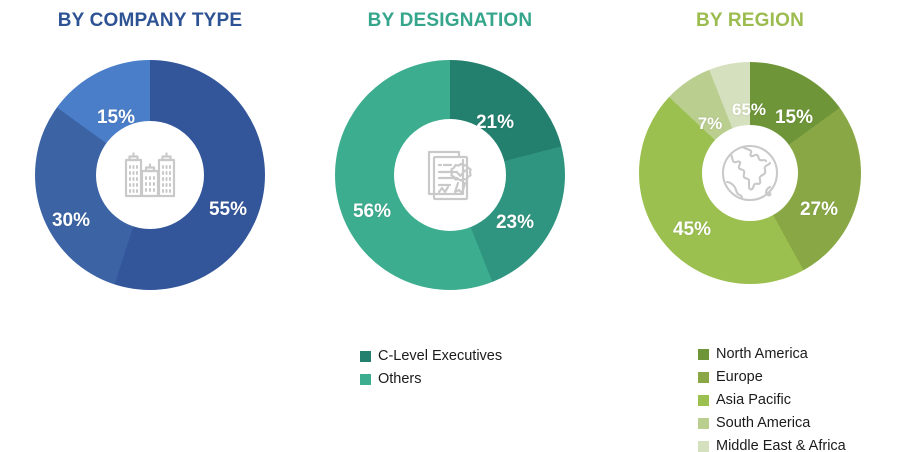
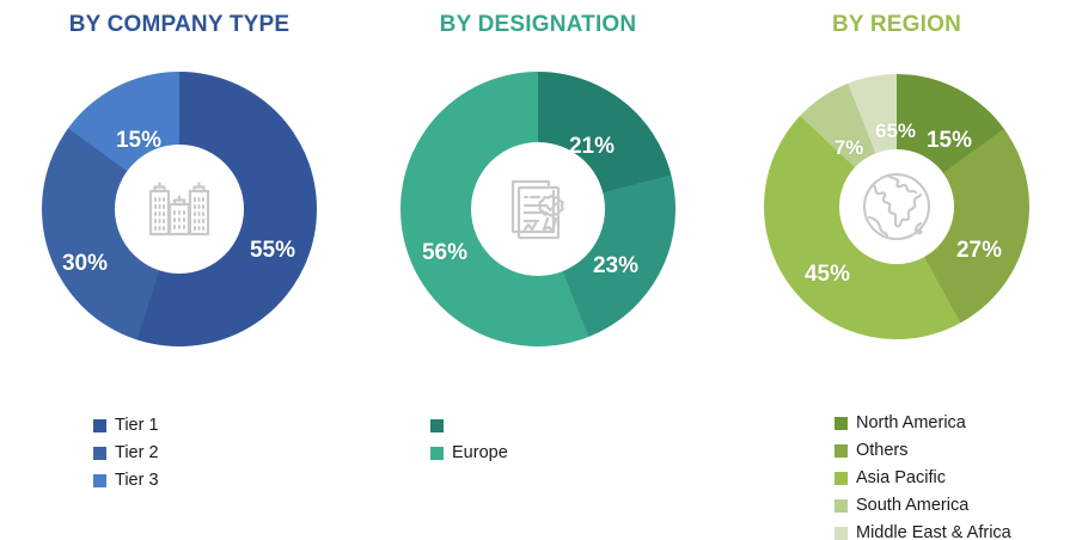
  BY COMPANY TYPE
  55%
  30%
  15%
+ Tier 1
+ Tier 2
+ Tier 3
  BY DESIGNATION
  21%
  23%
  56%
- C-Level Executives
- Others
+ Europe
  BY REGION
  15%
  27%
  45%
  7%
  65%
  North America
- Europe
+ Others
  Asia Pacific
  South America
  Middle East & Africa
